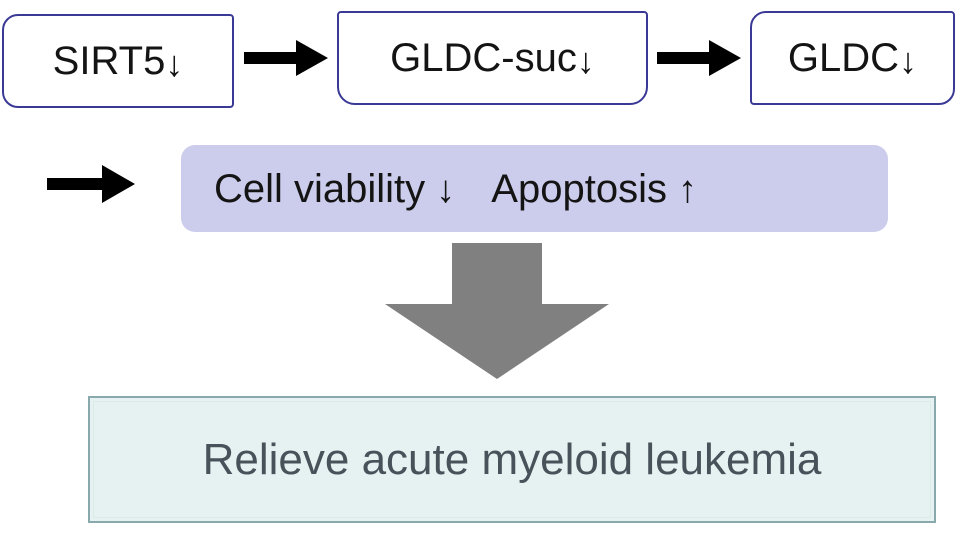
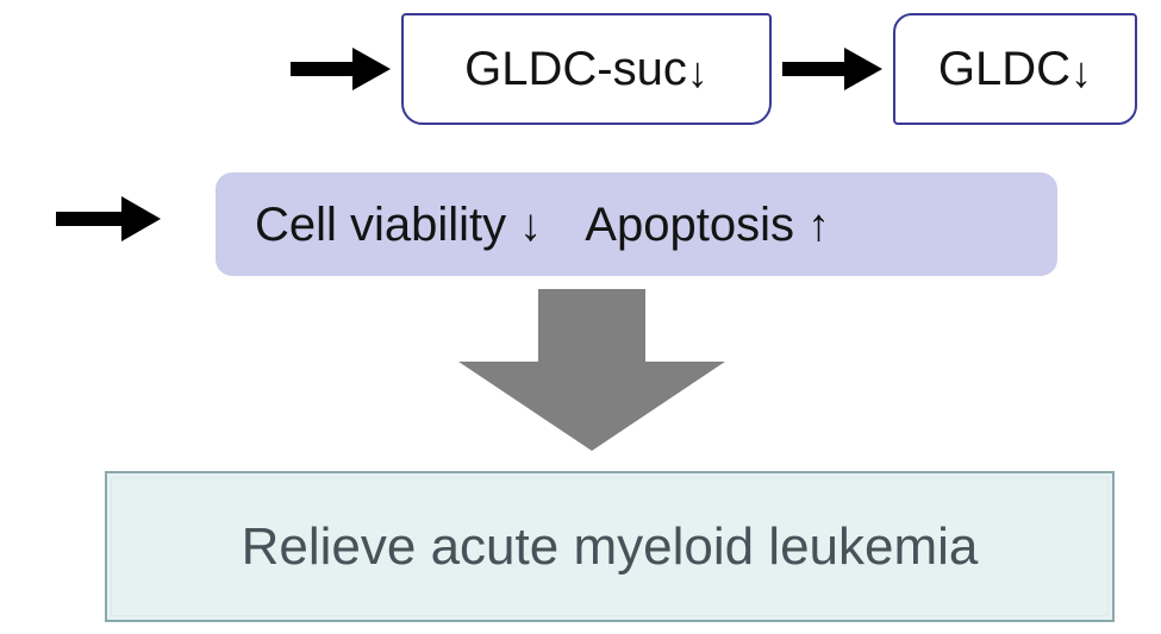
- SIRT5↓
  GLDC-suc↓
  GLDC↓
  Cell viability ↓ Apoptosis ↑
  Relieve acute myeloid leukemia
